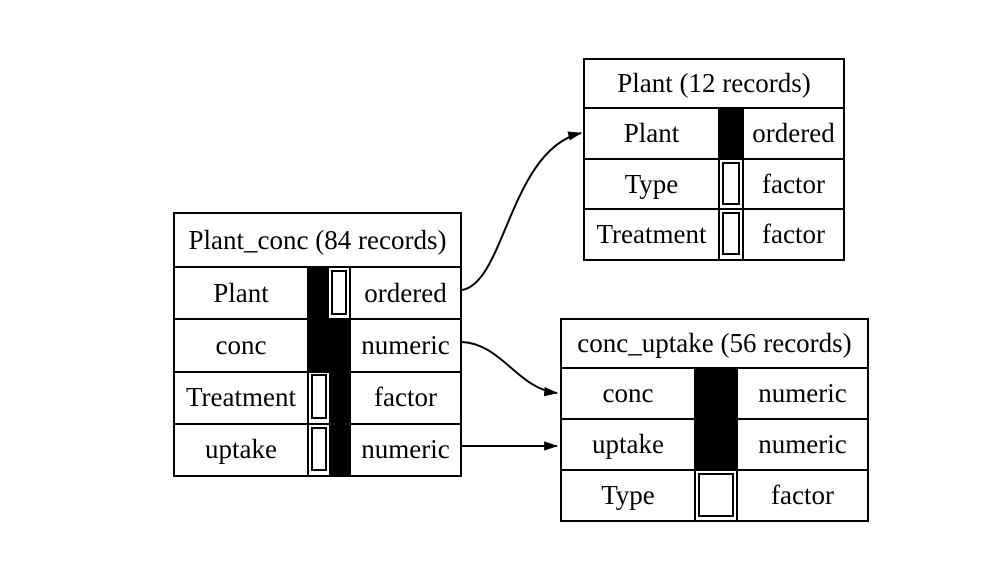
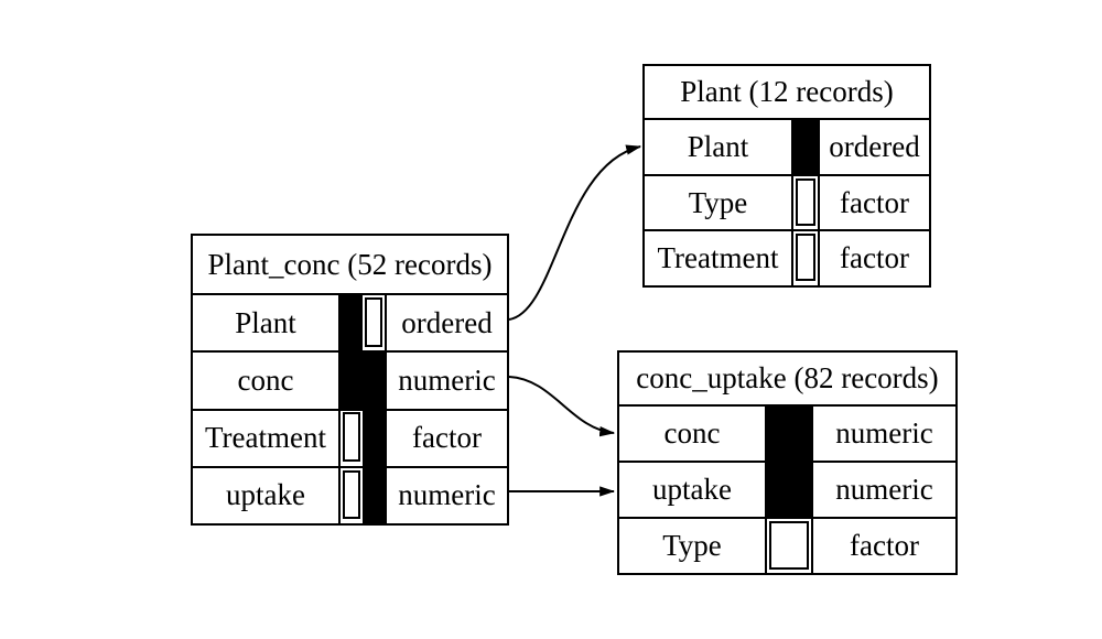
- Plant_conc (84 records)
+ Plant_conc (52 records)
  Plant
  ordered
  conc
  numeric
  Treatment
  factor
  uptake
  numeric
  Plant (12 records)
  Plant
  ordered
  Type
  factor
  Treatment
  factor
- conc_uptake (56 records)
+ conc_uptake (82 records)
  conc
  numeric
  uptake
  numeric
  Type
  factor
